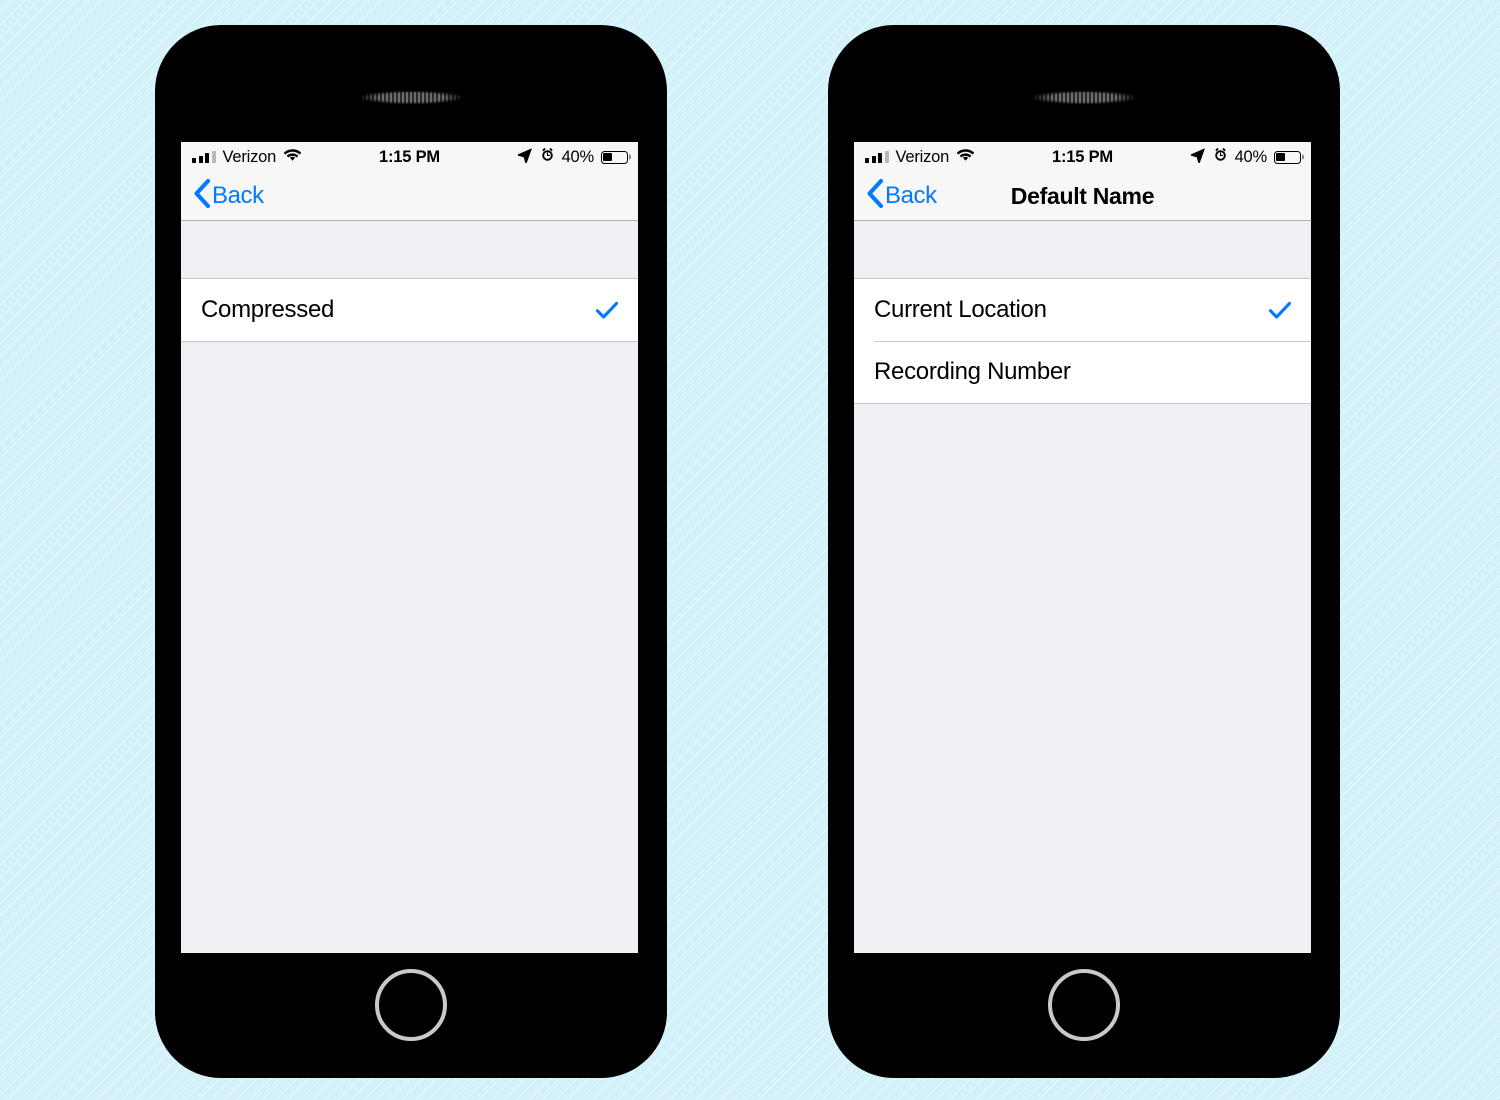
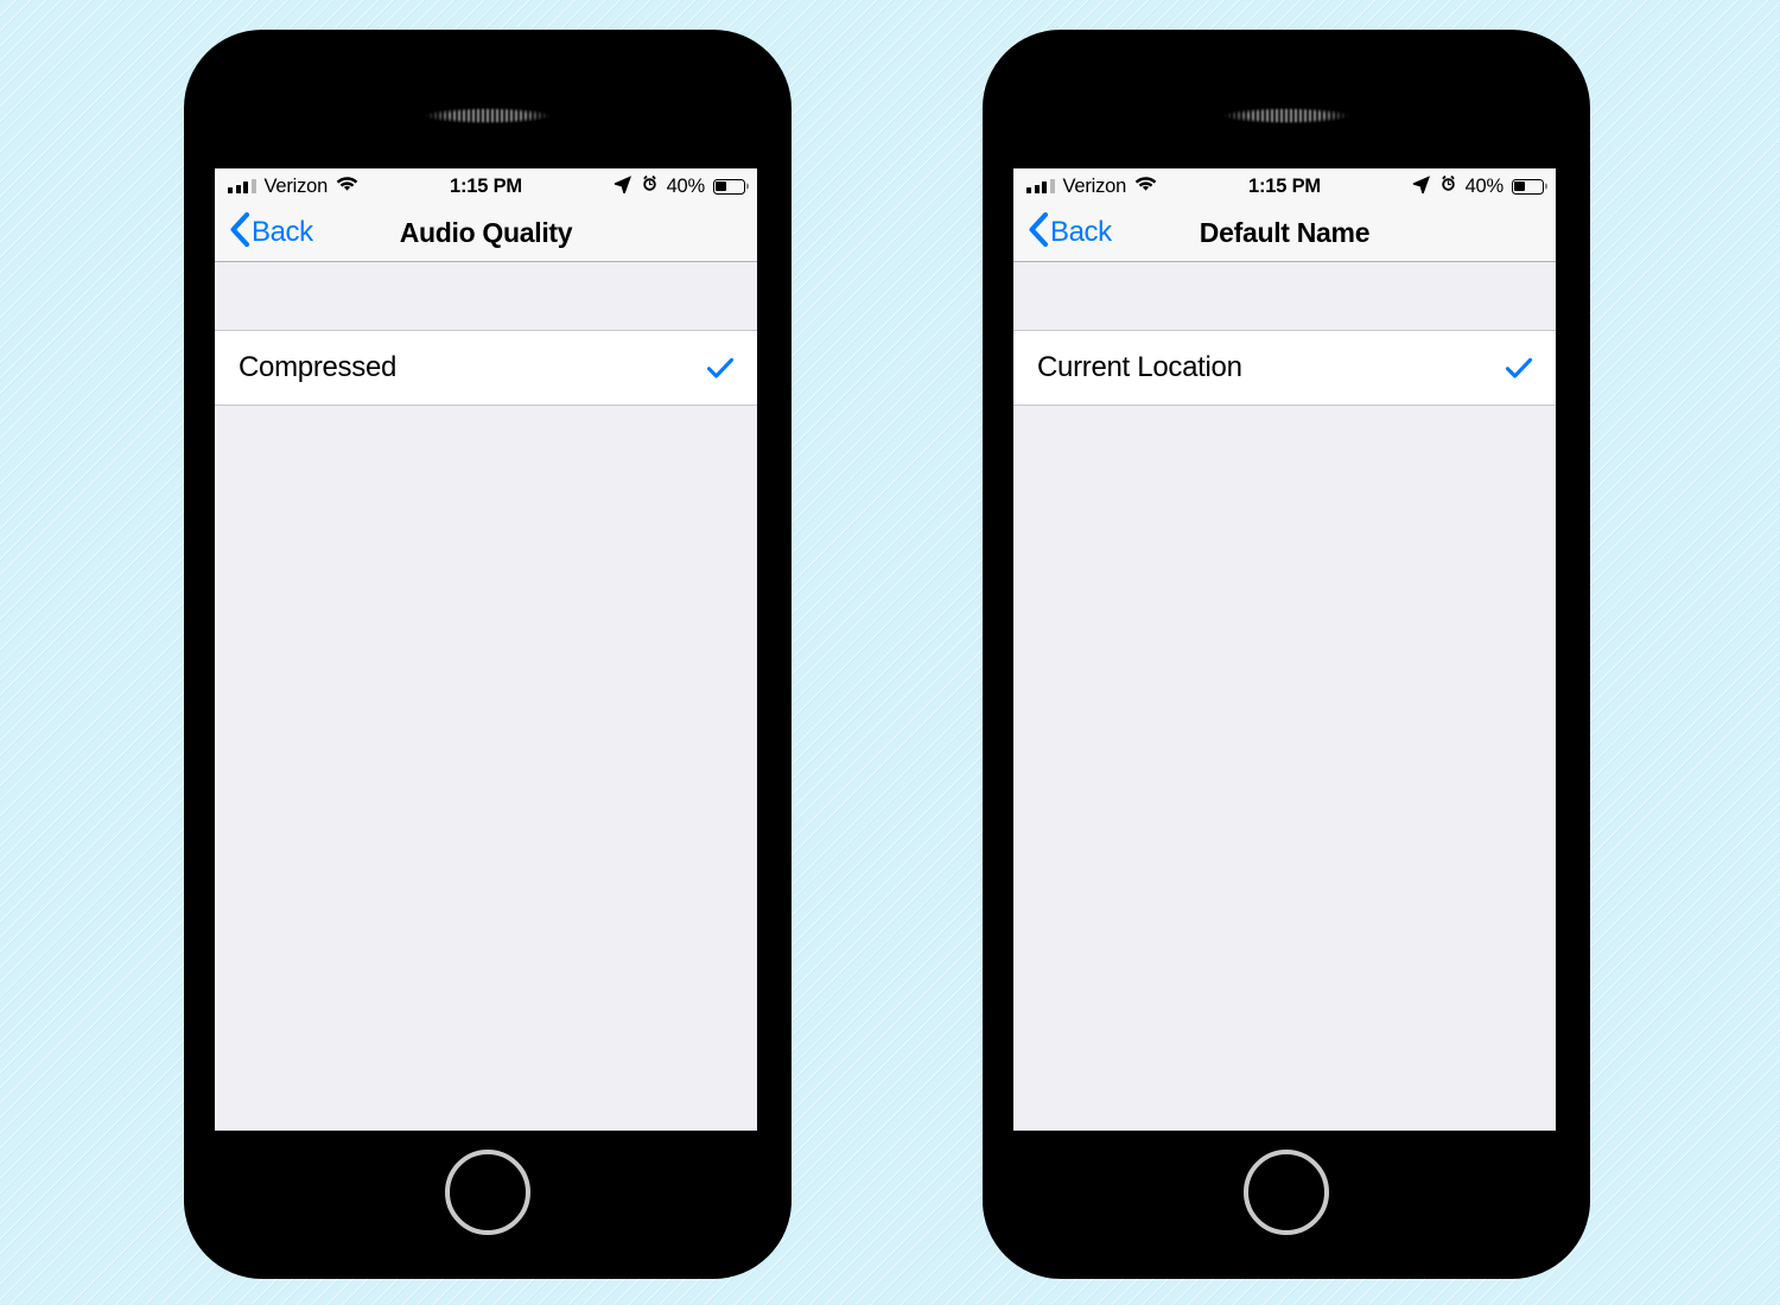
  Verizon
  1:15 PM
  40%
  Back
+ Audio Quality
  Compressed
  Verizon
  1:15 PM
  40%
  Back
  Default Name
  Current Location
- Recording Number
